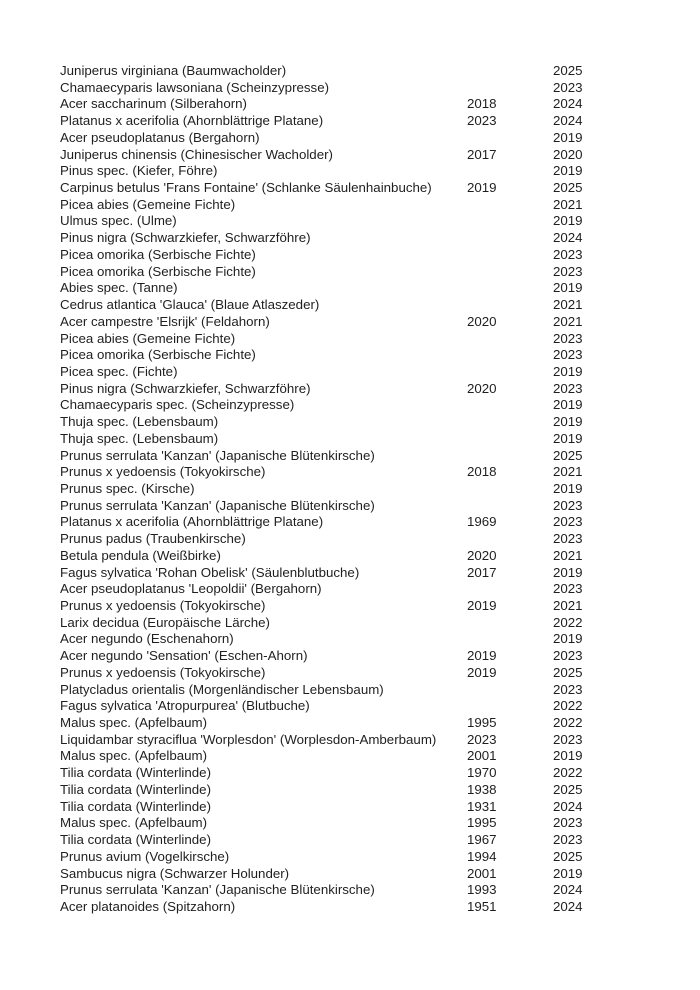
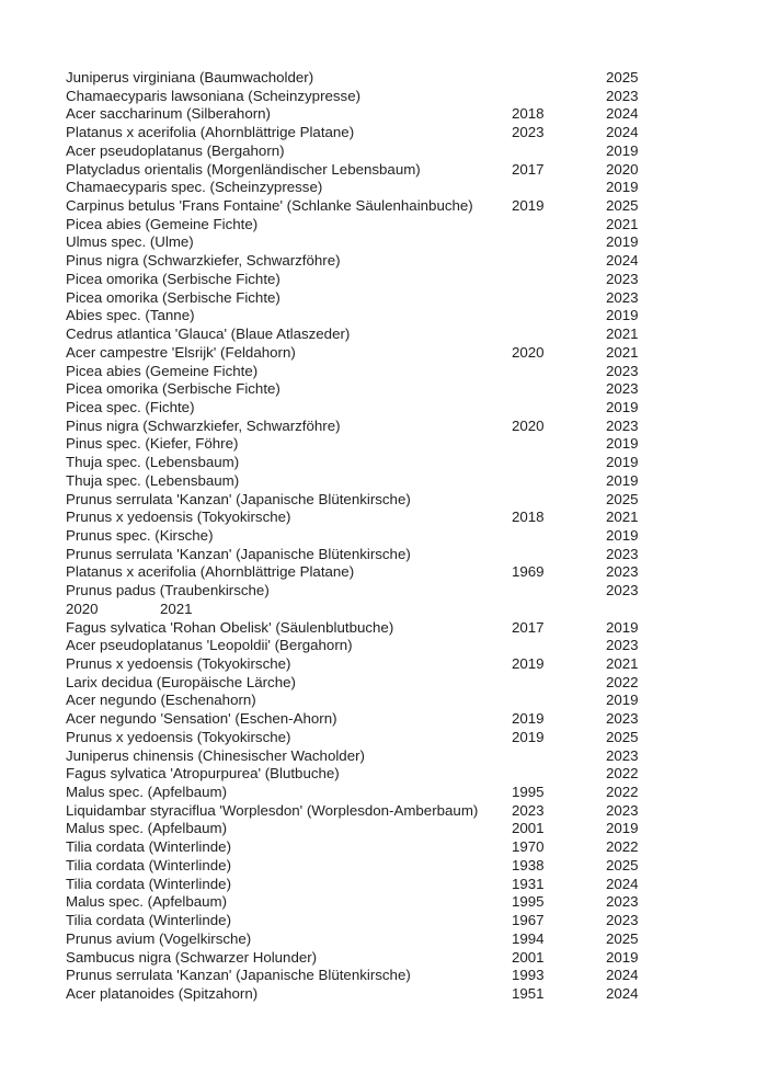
  Juniperus virginiana (Baumwacholder)
  2025
  Chamaecyparis lawsoniana (Scheinzypresse)
  2023
  Acer saccharinum (Silberahorn)
  2018
  2024
  Platanus x acerifolia (Ahornblättrige Platane)
  2023
  2024
  Acer pseudoplatanus (Bergahorn)
  2019
- Juniperus chinensis (Chinesischer Wacholder)
+ Platycladus orientalis (Morgenländischer Lebensbaum)
  2017
  2020
- Pinus spec. (Kiefer, Föhre)
+ Chamaecyparis spec. (Scheinzypresse)
  2019
  Carpinus betulus 'Frans Fontaine' (Schlanke Säulenhainbuche)
  2019
  2025
  Picea abies (Gemeine Fichte)
  2021
  Ulmus spec. (Ulme)
  2019
  Pinus nigra (Schwarzkiefer, Schwarzföhre)
  2024
  Picea omorika (Serbische Fichte)
  2023
  Picea omorika (Serbische Fichte)
  2023
  Abies spec. (Tanne)
  2019
  Cedrus atlantica 'Glauca' (Blaue Atlaszeder)
  2021
  Acer campestre 'Elsrijk' (Feldahorn)
  2020
  2021
  Picea abies (Gemeine Fichte)
  2023
  Picea omorika (Serbische Fichte)
  2023
  Picea spec. (Fichte)
  2019
  Pinus nigra (Schwarzkiefer, Schwarzföhre)
  2020
  2023
- Chamaecyparis spec. (Scheinzypresse)
+ Pinus spec. (Kiefer, Föhre)
  2019
  Thuja spec. (Lebensbaum)
  2019
  Thuja spec. (Lebensbaum)
  2019
  Prunus serrulata 'Kanzan' (Japanische Blütenkirsche)
  2025
  Prunus x yedoensis (Tokyokirsche)
  2018
  2021
  Prunus spec. (Kirsche)
  2019
  Prunus serrulata 'Kanzan' (Japanische Blütenkirsche)
  2023
  Platanus x acerifolia (Ahornblättrige Platane)
  1969
  2023
  Prunus padus (Traubenkirsche)
  2023
- Betula pendula (Weißbirke)
  2020
  2021
  Fagus sylvatica 'Rohan Obelisk' (Säulenblutbuche)
  2017
  2019
  Acer pseudoplatanus 'Leopoldii' (Bergahorn)
  2023
  Prunus x yedoensis (Tokyokirsche)
  2019
  2021
  Larix decidua (Europäische Lärche)
  2022
  Acer negundo (Eschenahorn)
  2019
  Acer negundo 'Sensation' (Eschen-Ahorn)
  2019
  2023
  Prunus x yedoensis (Tokyokirsche)
  2019
  2025
- Platycladus orientalis (Morgenländischer Lebensbaum)
+ Juniperus chinensis (Chinesischer Wacholder)
  2023
  Fagus sylvatica 'Atropurpurea' (Blutbuche)
  2022
  Malus spec. (Apfelbaum)
  1995
  2022
  Liquidambar styraciflua 'Worplesdon' (Worplesdon-Amberbaum)
  2023
  2023
  Malus spec. (Apfelbaum)
  2001
  2019
  Tilia cordata (Winterlinde)
  1970
  2022
  Tilia cordata (Winterlinde)
  1938
  2025
  Tilia cordata (Winterlinde)
  1931
  2024
  Malus spec. (Apfelbaum)
  1995
  2023
  Tilia cordata (Winterlinde)
  1967
  2023
  Prunus avium (Vogelkirsche)
  1994
  2025
  Sambucus nigra (Schwarzer Holunder)
  2001
  2019
  Prunus serrulata 'Kanzan' (Japanische Blütenkirsche)
  1993
  2024
  Acer platanoides (Spitzahorn)
  1951
  2024
